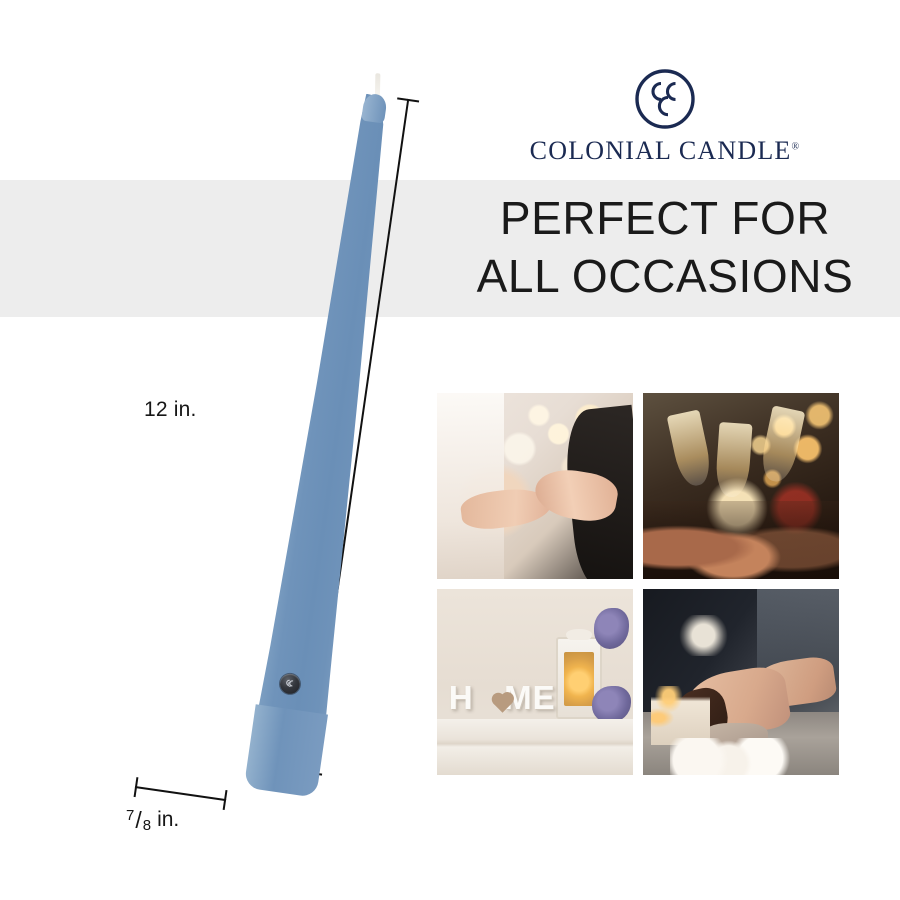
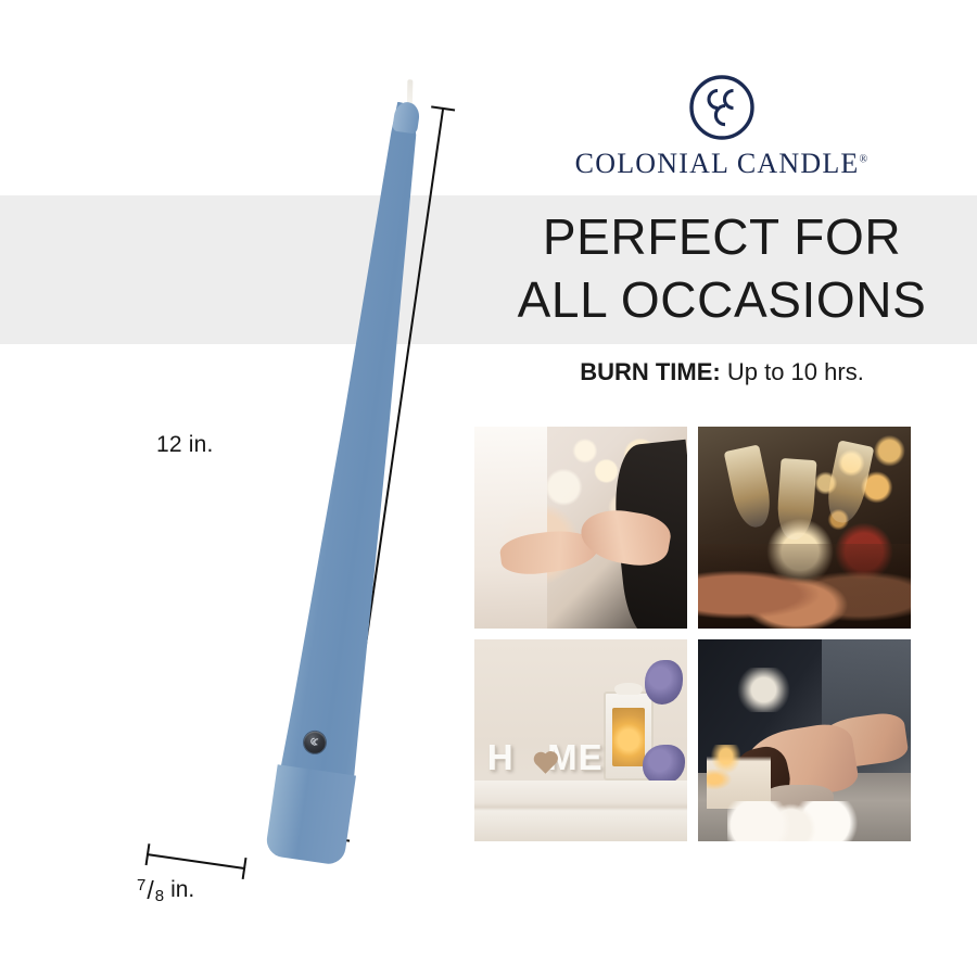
  12 in.
  7
  /
  8
  in.
  COLONIAL CANDLE®
  PERFECT FOR
  ALL OCCASIONS
+ BURN TIME: Up to 10 hrs.
  H ME
